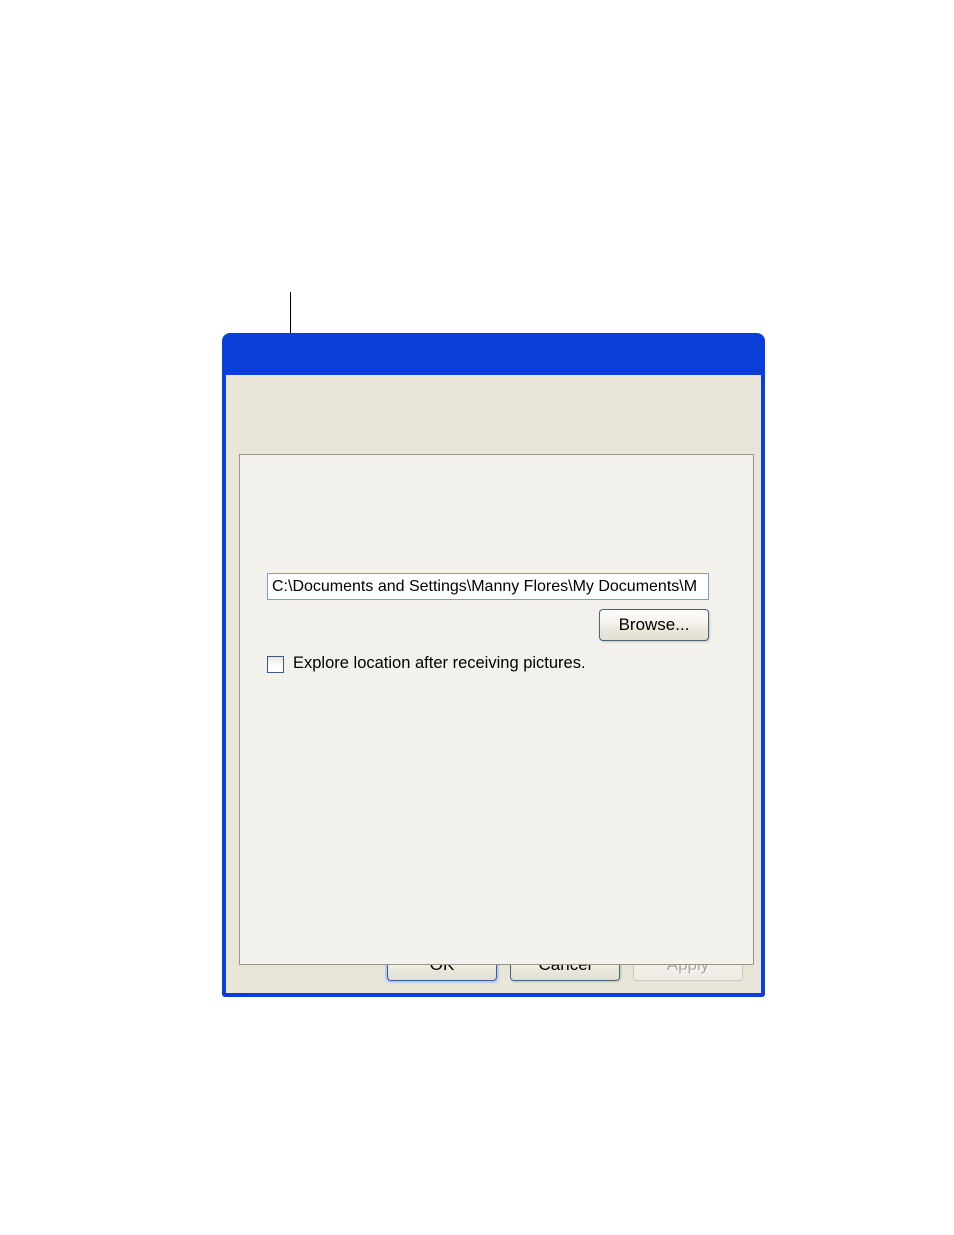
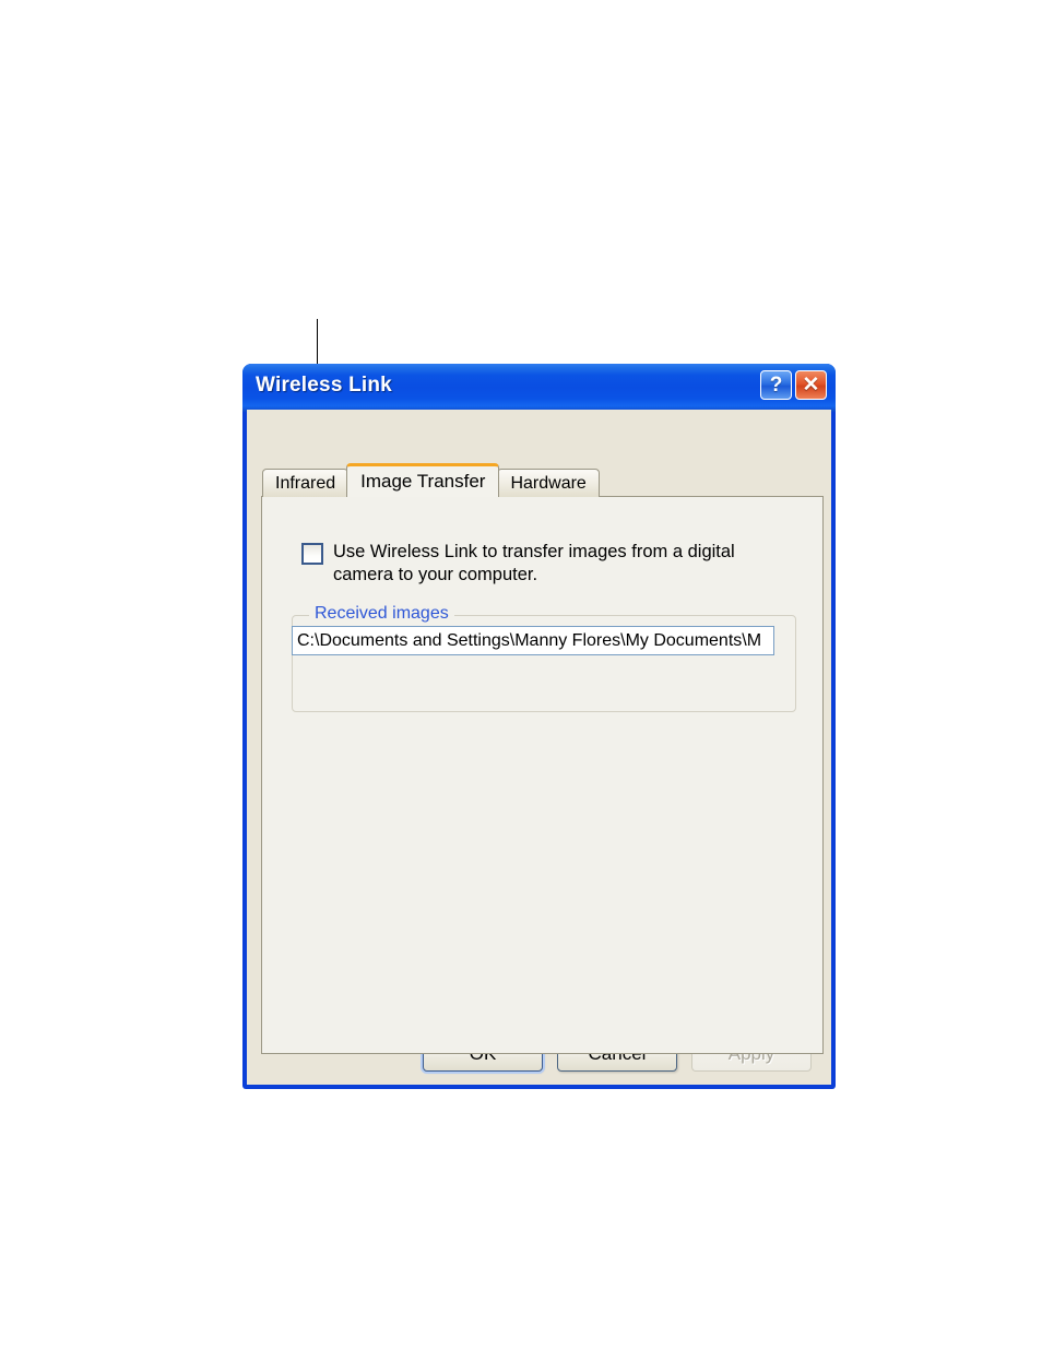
+ Wireless Link
+ ?
+ ✕
+ Infrared
+ Image Transfer
+ Hardware
+ Use Wireless Link to transfer images from a digital camera to your computer.
+ Received images
  C:\Documents and Settings\Manny Flores\My Documents\M
- Browse...
- Explore location after receiving pictures.
